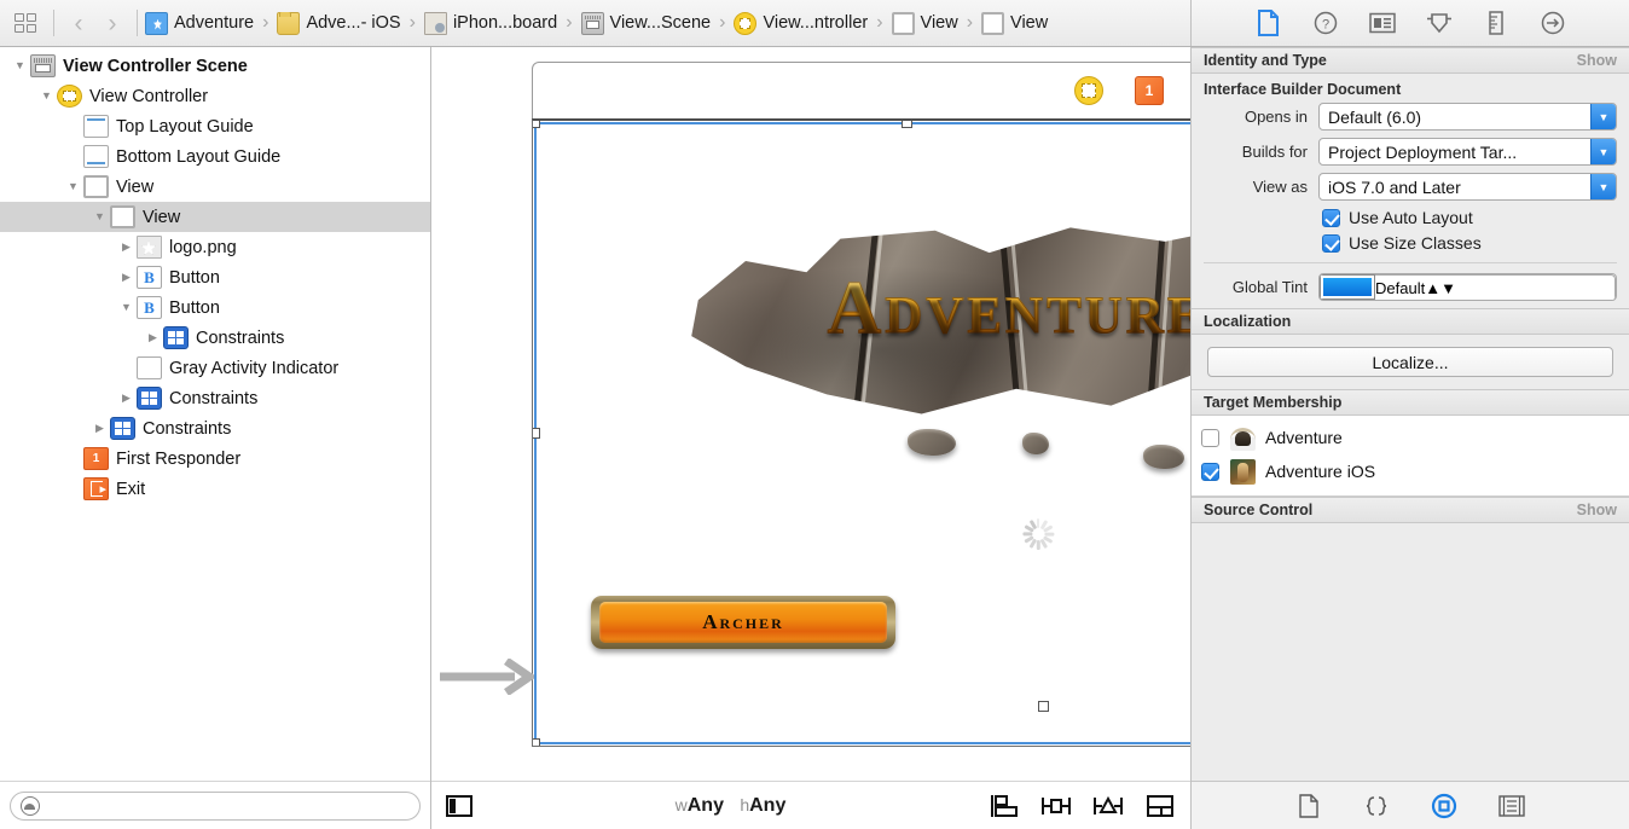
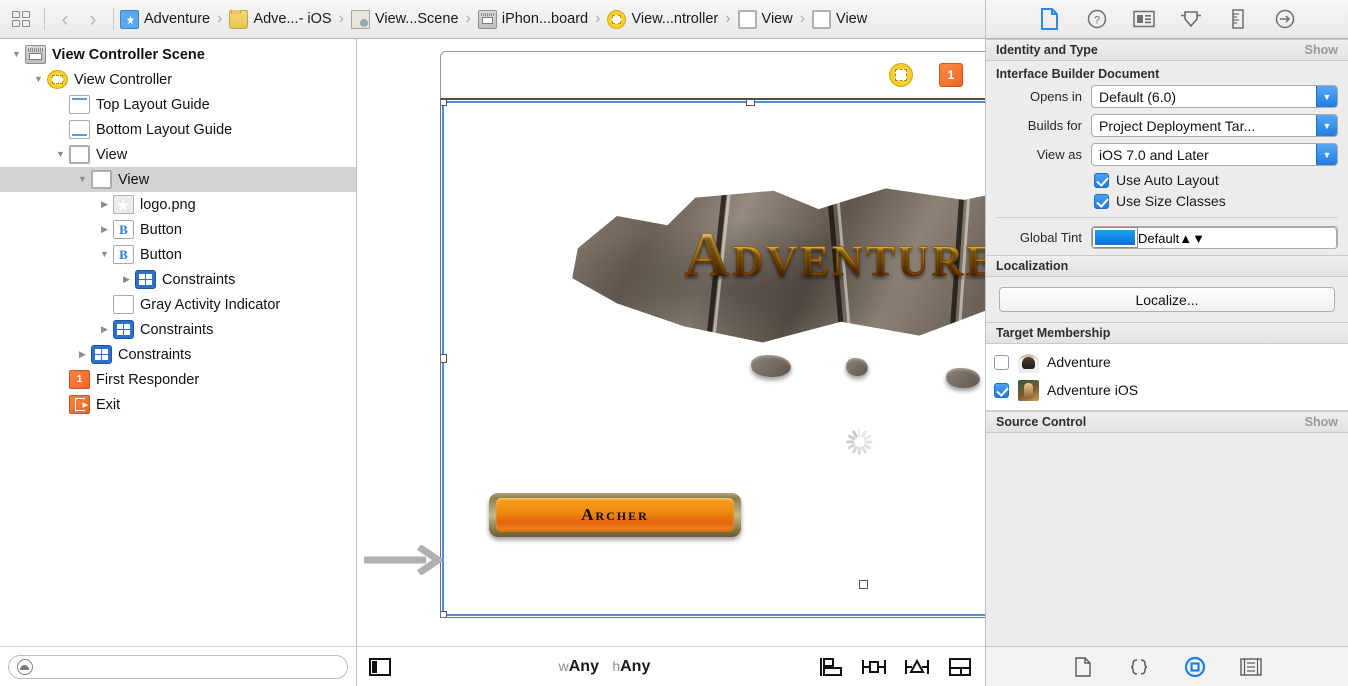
  ‹
  ›
  Adventure
  ›
  Adve...- iOS
  ›
- iPhon...board
+ View...Scene
  ›
- View...Scene
+ iPhon...board
  ›
  View...ntroller
  ›
  View
  ›
  View
  ?
  ▼
  View Controller Scene
  ▼
  View Controller
  Top Layout Guide
  Bottom Layout Guide
  ▼
  View
  ▼
  View
  ▶
  logo.png
  ▶
  B
  Button
  ▼
  B
  Button
  ▶
  Constraints
  Gray Activity Indicator
  ▶
  Constraints
  ▶
  Constraints
  First Responder
  Exit
  Adventure
  Archer
  wAny hAny
  Identity and Type
  Show
  Interface Builder Document
  Opens in
  Default (6.0)
  ▼
  Builds for
  Project Deployment Tar...
  ▼
  View as
  iOS 7.0 and Later
  ▼
  Use Auto Layout
  Use Size Classes
  Global Tint
  Default
  ▲▼
  Localization
  Localize...
  Target Membership
  Adventure
  Adventure iOS
  Source Control
  Show
